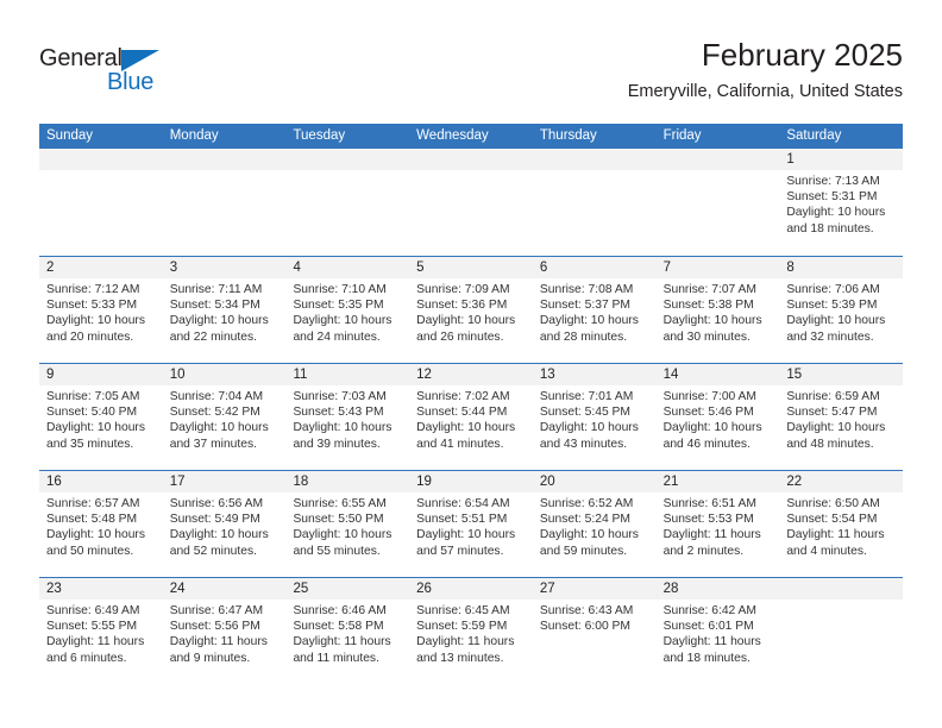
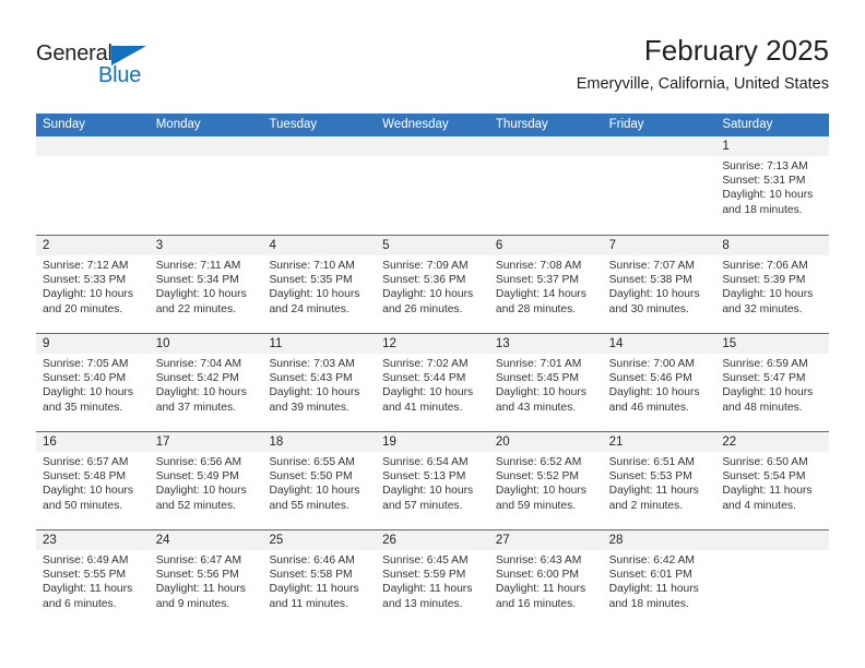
  General
  Blue
  February 2025
  Emeryville, California, United States
  Sunday
  Monday
  Tuesday
  Wednesday
  Thursday
  Friday
  Saturday
  1
  Sunrise: 7:13 AM
  Sunset: 5:31 PM
  Daylight: 10 hours and 18 minutes.
  2
  Sunrise: 7:12 AM
  Sunset: 5:33 PM
  Daylight: 10 hours and 20 minutes.
  3
  Sunrise: 7:11 AM
  Sunset: 5:34 PM
  Daylight: 10 hours and 22 minutes.
  4
  Sunrise: 7:10 AM
  Sunset: 5:35 PM
  Daylight: 10 hours and 24 minutes.
  5
  Sunrise: 7:09 AM
  Sunset: 5:36 PM
  Daylight: 10 hours and 26 minutes.
  6
  Sunrise: 7:08 AM
  Sunset: 5:37 PM
- Daylight: 10 hours and 28 minutes.
+ Daylight: 14 hours and 28 minutes.
  7
  Sunrise: 7:07 AM
  Sunset: 5:38 PM
  Daylight: 10 hours and 30 minutes.
  8
  Sunrise: 7:06 AM
  Sunset: 5:39 PM
  Daylight: 10 hours and 32 minutes.
  9
  Sunrise: 7:05 AM
  Sunset: 5:40 PM
  Daylight: 10 hours and 35 minutes.
  10
  Sunrise: 7:04 AM
  Sunset: 5:42 PM
  Daylight: 10 hours and 37 minutes.
  11
  Sunrise: 7:03 AM
  Sunset: 5:43 PM
  Daylight: 10 hours and 39 minutes.
  12
  Sunrise: 7:02 AM
  Sunset: 5:44 PM
  Daylight: 10 hours and 41 minutes.
  13
  Sunrise: 7:01 AM
  Sunset: 5:45 PM
  Daylight: 10 hours and 43 minutes.
  14
  Sunrise: 7:00 AM
  Sunset: 5:46 PM
  Daylight: 10 hours and 46 minutes.
  15
  Sunrise: 6:59 AM
  Sunset: 5:47 PM
  Daylight: 10 hours and 48 minutes.
  16
  Sunrise: 6:57 AM
  Sunset: 5:48 PM
  Daylight: 10 hours and 50 minutes.
  17
  Sunrise: 6:56 AM
  Sunset: 5:49 PM
  Daylight: 10 hours and 52 minutes.
  18
  Sunrise: 6:55 AM
  Sunset: 5:50 PM
  Daylight: 10 hours and 55 minutes.
  19
  Sunrise: 6:54 AM
- Sunset: 5:51 PM
+ Sunset: 5:13 PM
  Daylight: 10 hours and 57 minutes.
  20
  Sunrise: 6:52 AM
- Sunset: 5:24 PM
+ Sunset: 5:52 PM
  Daylight: 10 hours and 59 minutes.
  21
  Sunrise: 6:51 AM
  Sunset: 5:53 PM
  Daylight: 11 hours and 2 minutes.
  22
  Sunrise: 6:50 AM
  Sunset: 5:54 PM
  Daylight: 11 hours and 4 minutes.
  23
  Sunrise: 6:49 AM
  Sunset: 5:55 PM
  Daylight: 11 hours and 6 minutes.
  24
  Sunrise: 6:47 AM
  Sunset: 5:56 PM
  Daylight: 11 hours and 9 minutes.
  25
  Sunrise: 6:46 AM
  Sunset: 5:58 PM
  Daylight: 11 hours and 11 minutes.
  26
  Sunrise: 6:45 AM
  Sunset: 5:59 PM
  Daylight: 11 hours and 13 minutes.
  27
  Sunrise: 6:43 AM
  Sunset: 6:00 PM
+ Daylight: 11 hours and 16 minutes.
  28
  Sunrise: 6:42 AM
  Sunset: 6:01 PM
  Daylight: 11 hours and 18 minutes.
